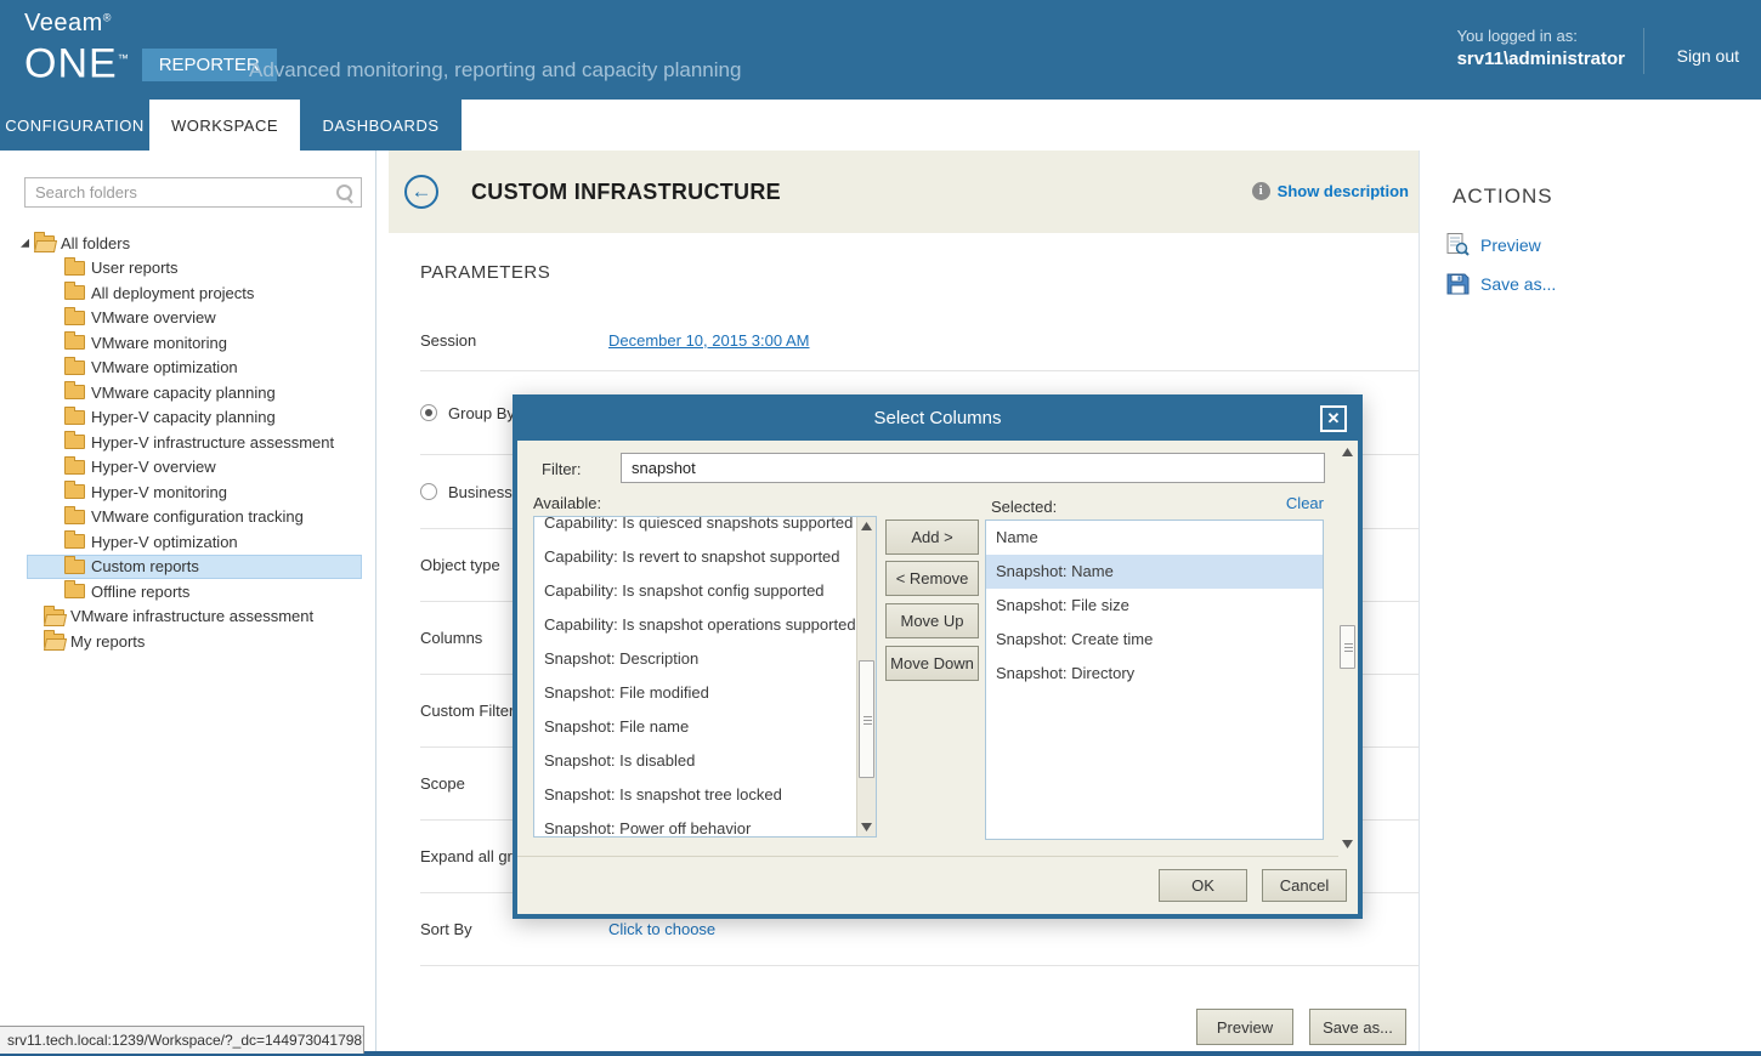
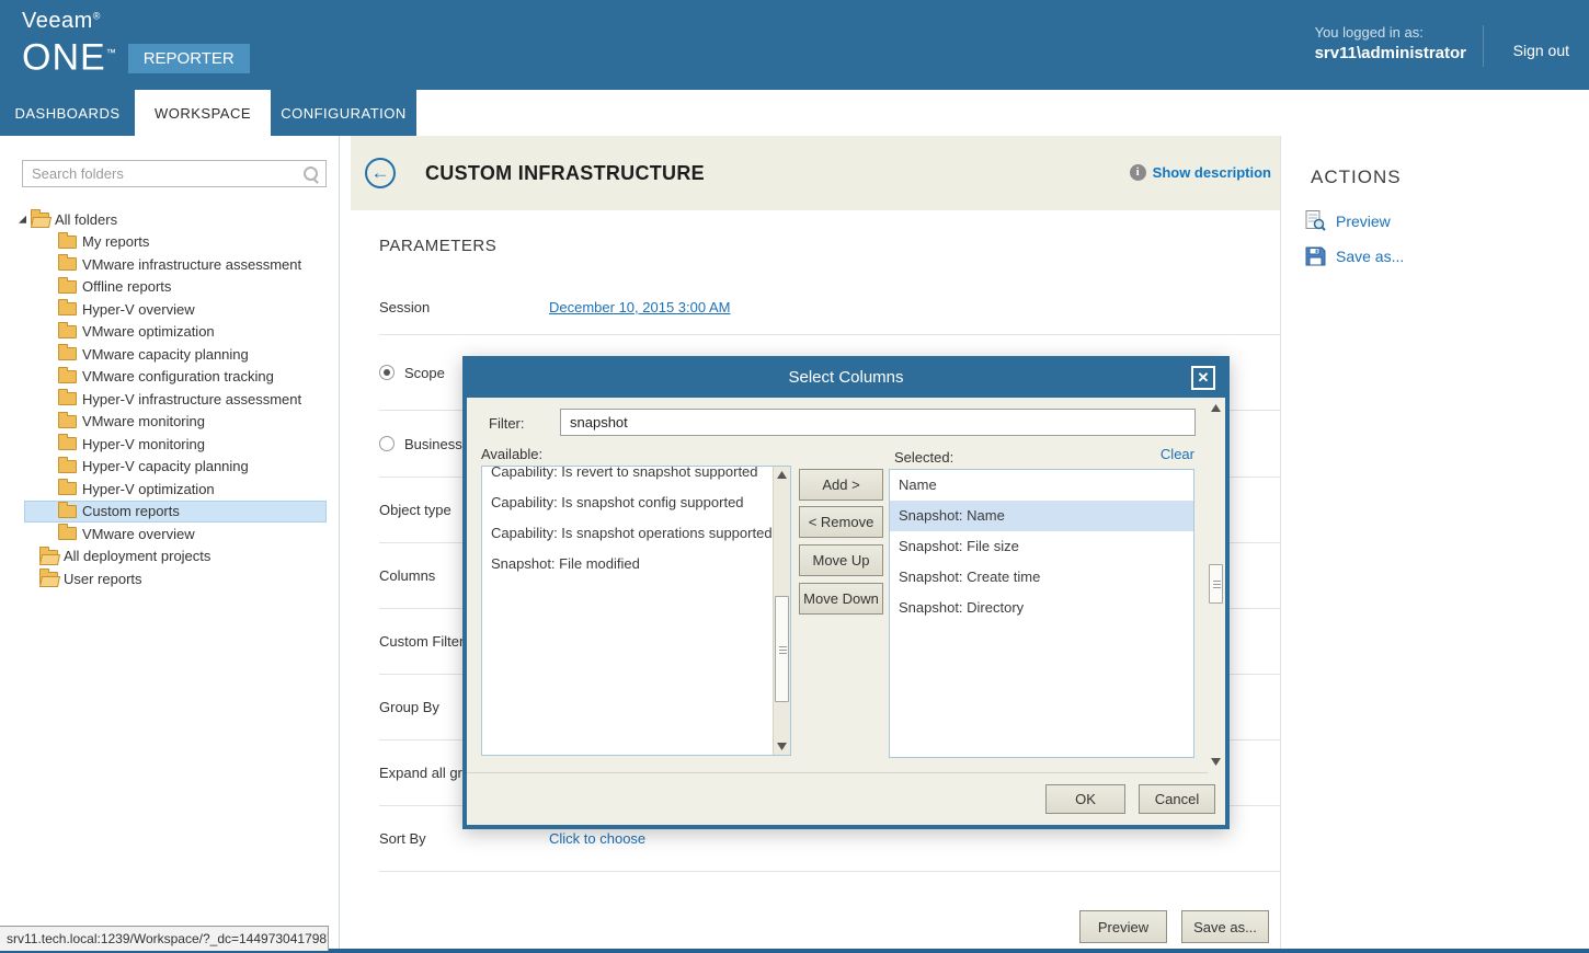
  Veeam®
  ONE™
  REPORTER
- Advanced monitoring, reporting and capacity planning
  You logged in as:
  srv11\administrator
  Sign out
- CONFIGURATION
+ DASHBOARDS
  WORKSPACE
- DASHBOARDS
+ CONFIGURATION
  Search folders
  All folders
- User reports
+ My reports
- All deployment projects
+ VMware infrastructure assessment
- VMware overview
+ Offline reports
- VMware monitoring
+ Hyper-V overview
  VMware optimization
  VMware capacity planning
- Hyper-V capacity planning
+ VMware configuration tracking
  Hyper-V infrastructure assessment
- Hyper-V overview
+ VMware monitoring
  Hyper-V monitoring
- VMware configuration tracking
+ Hyper-V capacity planning
  Hyper-V optimization
  Custom reports
- Offline reports
+ VMware overview
- VMware infrastructure assessment
+ All deployment projects
- My reports
+ User reports
  ←
  CUSTOM INFRASTRUCTURE
  i
  Show description
  PARAMETERS
  Session
  December 10, 2015 3:00 AM
- Group By
+ Scope
  Business
  Object type
  Columns
  Custom Filte
- Scope
+ Group By
  Expand all gr
  Sort By
  Click to choose
  ACTIONS
  Preview
  Save as...
  Preview
  Save as...
  Select Columns
  ✕
  Filter:
  snapshot
  Available:
  Selected:
  Clear
- Capability: Is quiesced snapshots supported
  Capability: Is revert to snapshot supported
  Capability: Is snapshot config supported
  Capability: Is snapshot operations supported
- Snapshot: Description
  Snapshot: File modified
- Snapshot: File name
- Snapshot: Is disabled
- Snapshot: Is snapshot tree locked
- Snapshot: Power off behavior
  Add >
  < Remove
  Move Up
  Move Down
  Name
  Snapshot: Name
  Snapshot: File size
  Snapshot: Create time
  Snapshot: Directory
  OK
  Cancel
  srv11.tech.local:1239/Workspace/?_dc=144973041798
